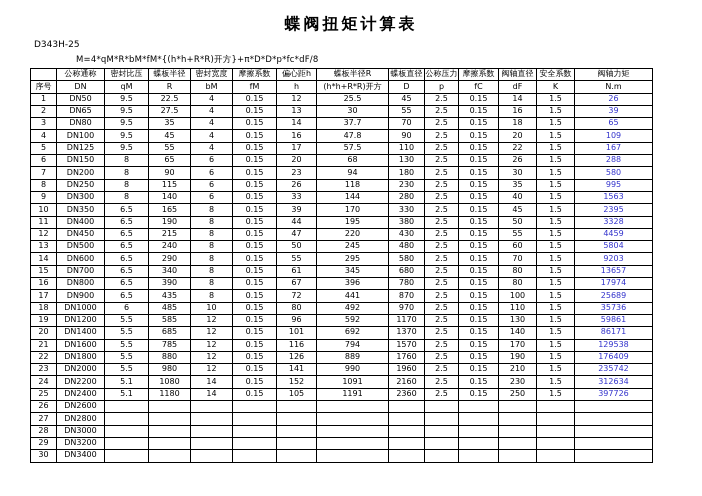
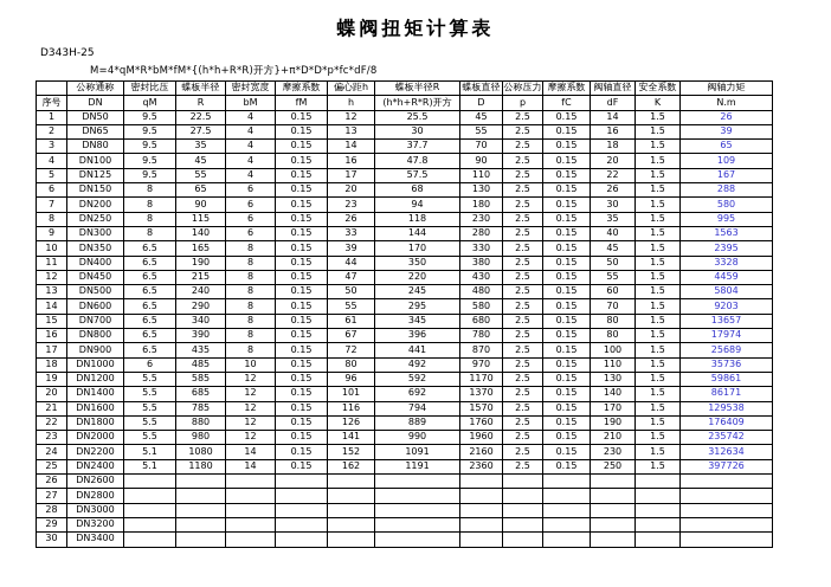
  蝶阀扭矩计算表
  D343H-25
  M=4*qM*R*bM*fM*{(h*h+R*R)开方}+π*D*D*p*fc*dF/8
  	公称通称	密封比压	蝶板半径	密封宽度	摩擦系数	偏心距h	蝶板半径R	蝶板直径	公称压力	摩擦系数	阀轴直径	安全系数	阀轴力矩
  序号	DN	qM	R	bM	fM	h	(h*h+R*R)开方	D	p	fC	dF	K	N.m
  1	DN50	9.5	22.5	4	0.15	12	25.5	45	2.5	0.15	14	1.5	26
  2	DN65	9.5	27.5	4	0.15	13	30	55	2.5	0.15	16	1.5	39
  3	DN80	9.5	35	4	0.15	14	37.7	70	2.5	0.15	18	1.5	65
  4	DN100	9.5	45	4	0.15	16	47.8	90	2.5	0.15	20	1.5	109
  5	DN125	9.5	55	4	0.15	17	57.5	110	2.5	0.15	22	1.5	167
  6	DN150	8	65	6	0.15	20	68	130	2.5	0.15	26	1.5	288
  7	DN200	8	90	6	0.15	23	94	180	2.5	0.15	30	1.5	580
  8	DN250	8	115	6	0.15	26	118	230	2.5	0.15	35	1.5	995
  9	DN300	8	140	6	0.15	33	144	280	2.5	0.15	40	1.5	1563
  10	DN350	6.5	165	8	0.15	39	170	330	2.5	0.15	45	1.5	2395
- 11	DN400	6.5	190	8	0.15	44	195	380	2.5	0.15	50	1.5	3328
+ 11	DN400	6.5	190	8	0.15	44	350	380	2.5	0.15	50	1.5	3328
  12	DN450	6.5	215	8	0.15	47	220	430	2.5	0.15	55	1.5	4459
  13	DN500	6.5	240	8	0.15	50	245	480	2.5	0.15	60	1.5	5804
  14	DN600	6.5	290	8	0.15	55	295	580	2.5	0.15	70	1.5	9203
  15	DN700	6.5	340	8	0.15	61	345	680	2.5	0.15	80	1.5	13657
  16	DN800	6.5	390	8	0.15	67	396	780	2.5	0.15	80	1.5	17974
  17	DN900	6.5	435	8	0.15	72	441	870	2.5	0.15	100	1.5	25689
  18	DN1000	6	485	10	0.15	80	492	970	2.5	0.15	110	1.5	35736
  19	DN1200	5.5	585	12	0.15	96	592	1170	2.5	0.15	130	1.5	59861
  20	DN1400	5.5	685	12	0.15	101	692	1370	2.5	0.15	140	1.5	86171
  21	DN1600	5.5	785	12	0.15	116	794	1570	2.5	0.15	170	1.5	129538
  22	DN1800	5.5	880	12	0.15	126	889	1760	2.5	0.15	190	1.5	176409
  23	DN2000	5.5	980	12	0.15	141	990	1960	2.5	0.15	210	1.5	235742
  24	DN2200	5.1	1080	14	0.15	152	1091	2160	2.5	0.15	230	1.5	312634
- 25	DN2400	5.1	1180	14	0.15	105	1191	2360	2.5	0.15	250	1.5	397726
+ 25	DN2400	5.1	1180	14	0.15	162	1191	2360	2.5	0.15	250	1.5	397726
  26	DN2600
  27	DN2800
  28	DN3000
  29	DN3200
  30	DN3400
